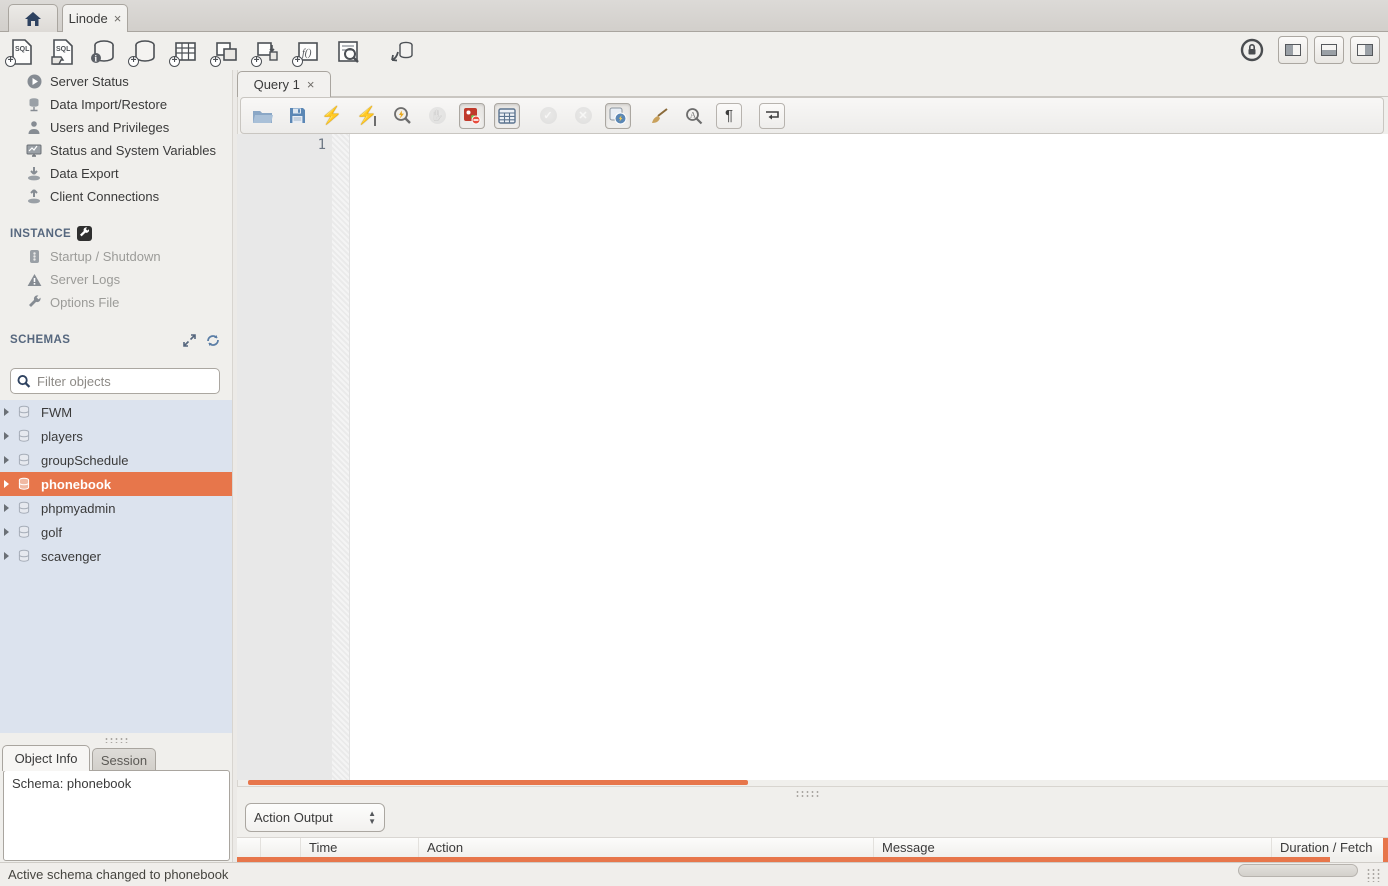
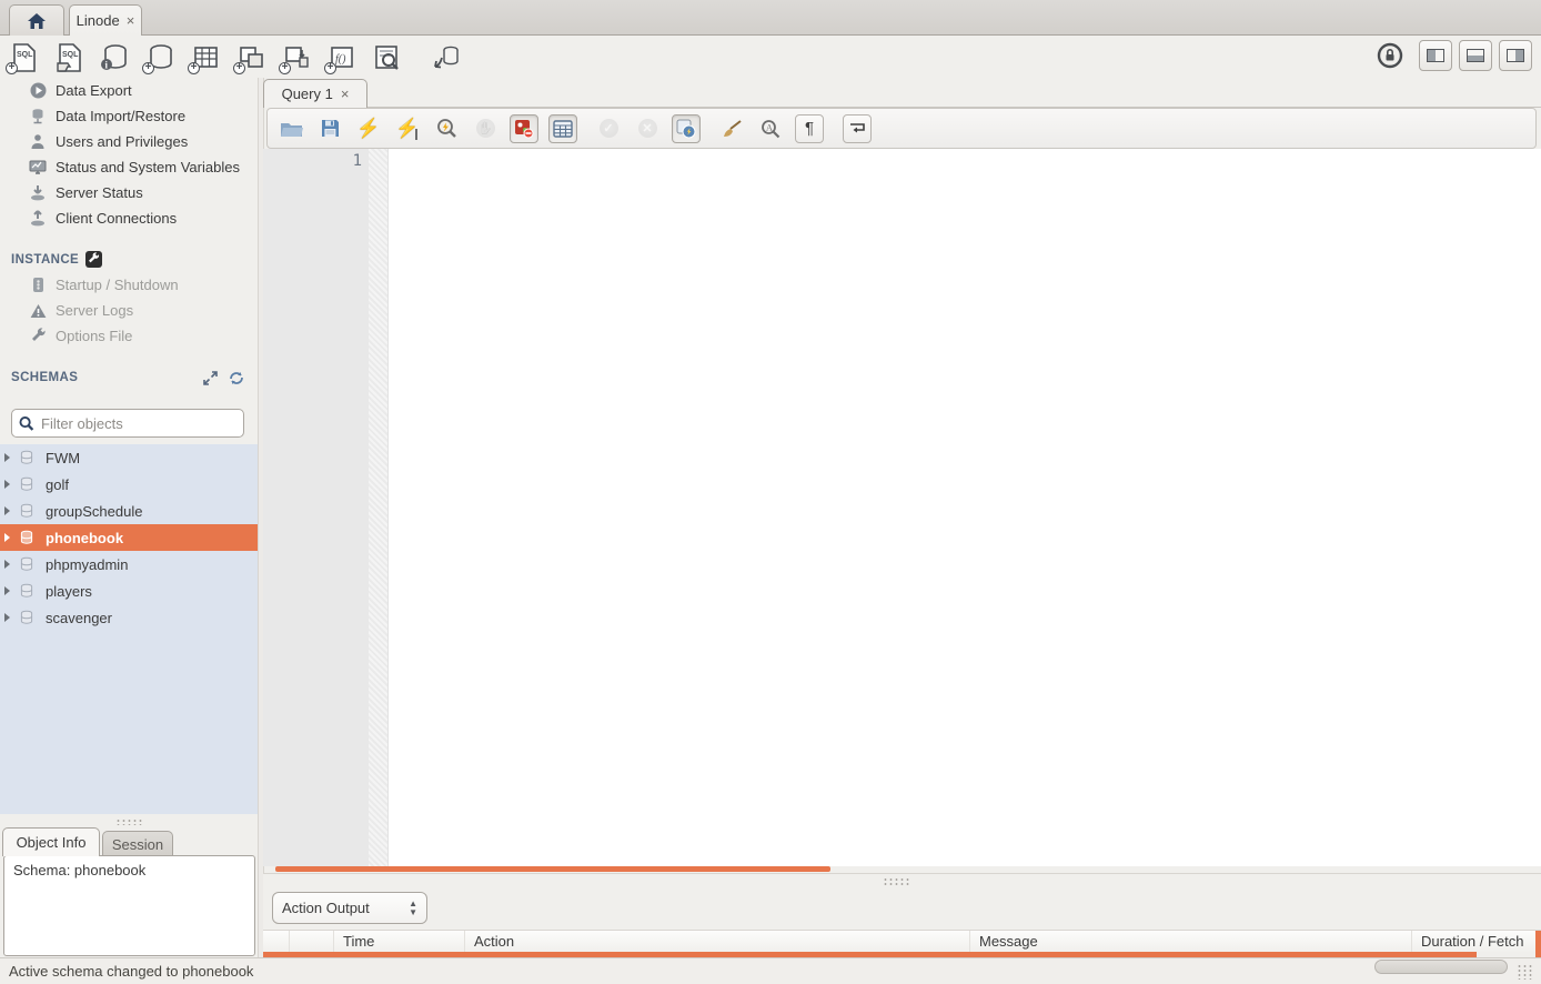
  Linode
  ×
  +
  i
  +
  +
  +
  +
  f()
  +
- Server Status
+ Data Export
  Data Import/Restore
  Users and Privileges
  Status and System Variables
- Data Export
+ Server Status
  Client Connections
  INSTANCE
  Startup / Shutdown
  Server Logs
  Options File
  SCHEMAS
  Filter objects
  FWM
- players
+ golf
  groupSchedule
  phonebook
  phpmyadmin
- golf
+ players
  scavenger
  Object Info
  Session
  Schema: phonebook
  Query 1
  ×
  ⚡
  ⚡
  ✋
  A
  ¶
  1
  Action Output
  ▲
  ▼
  Time
  Action
  Message
  Duration / Fetch
  Active schema changed to phonebook
